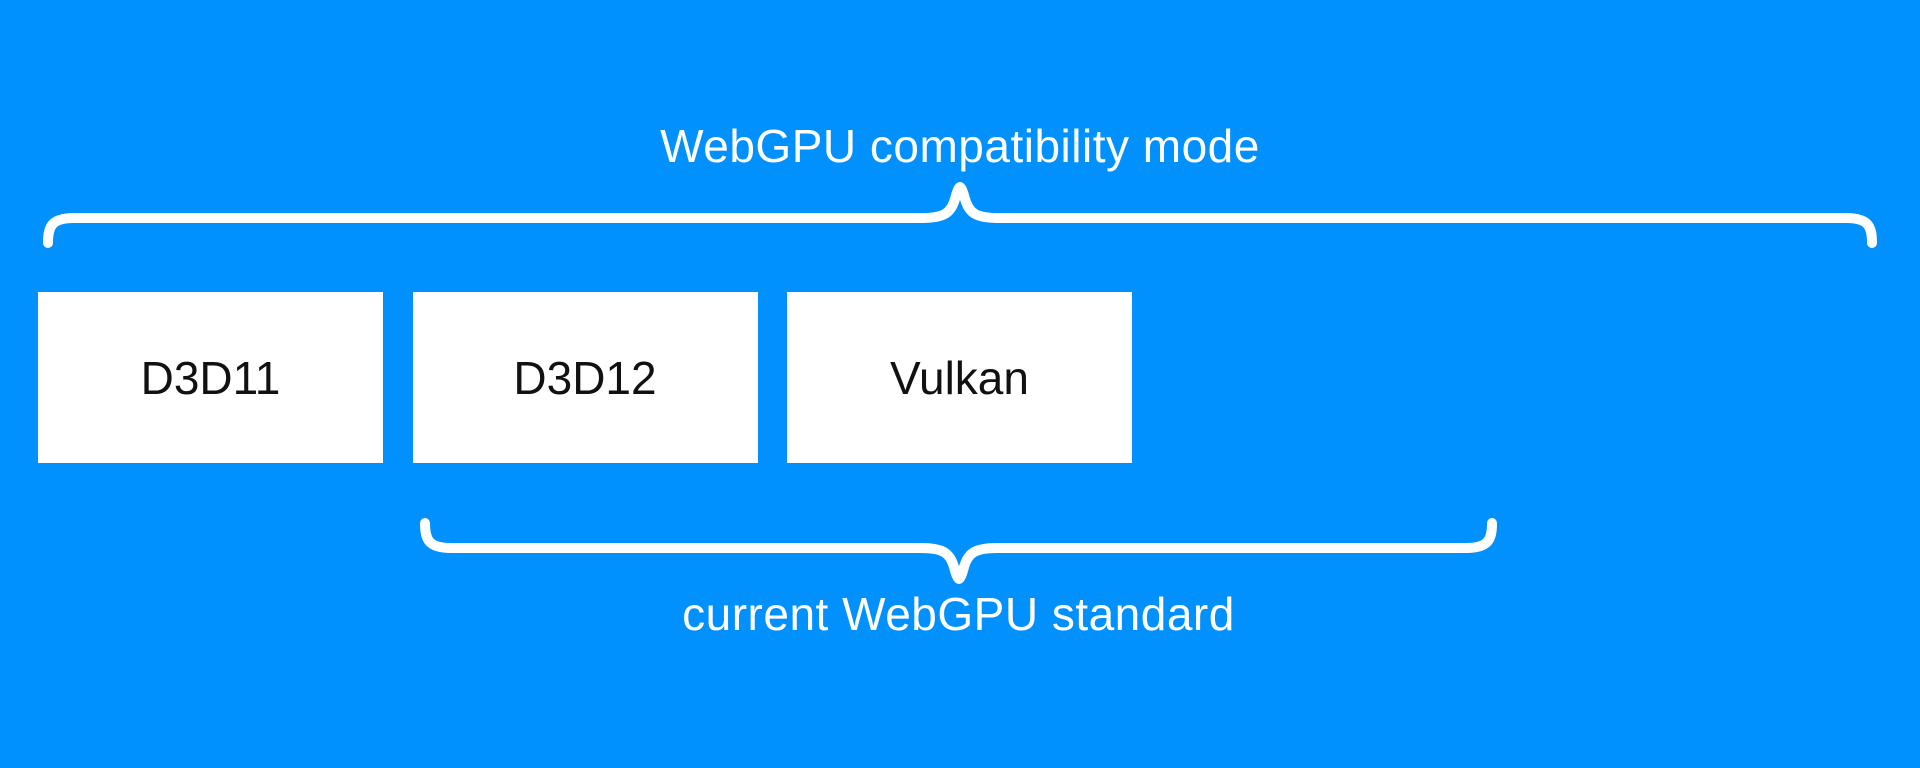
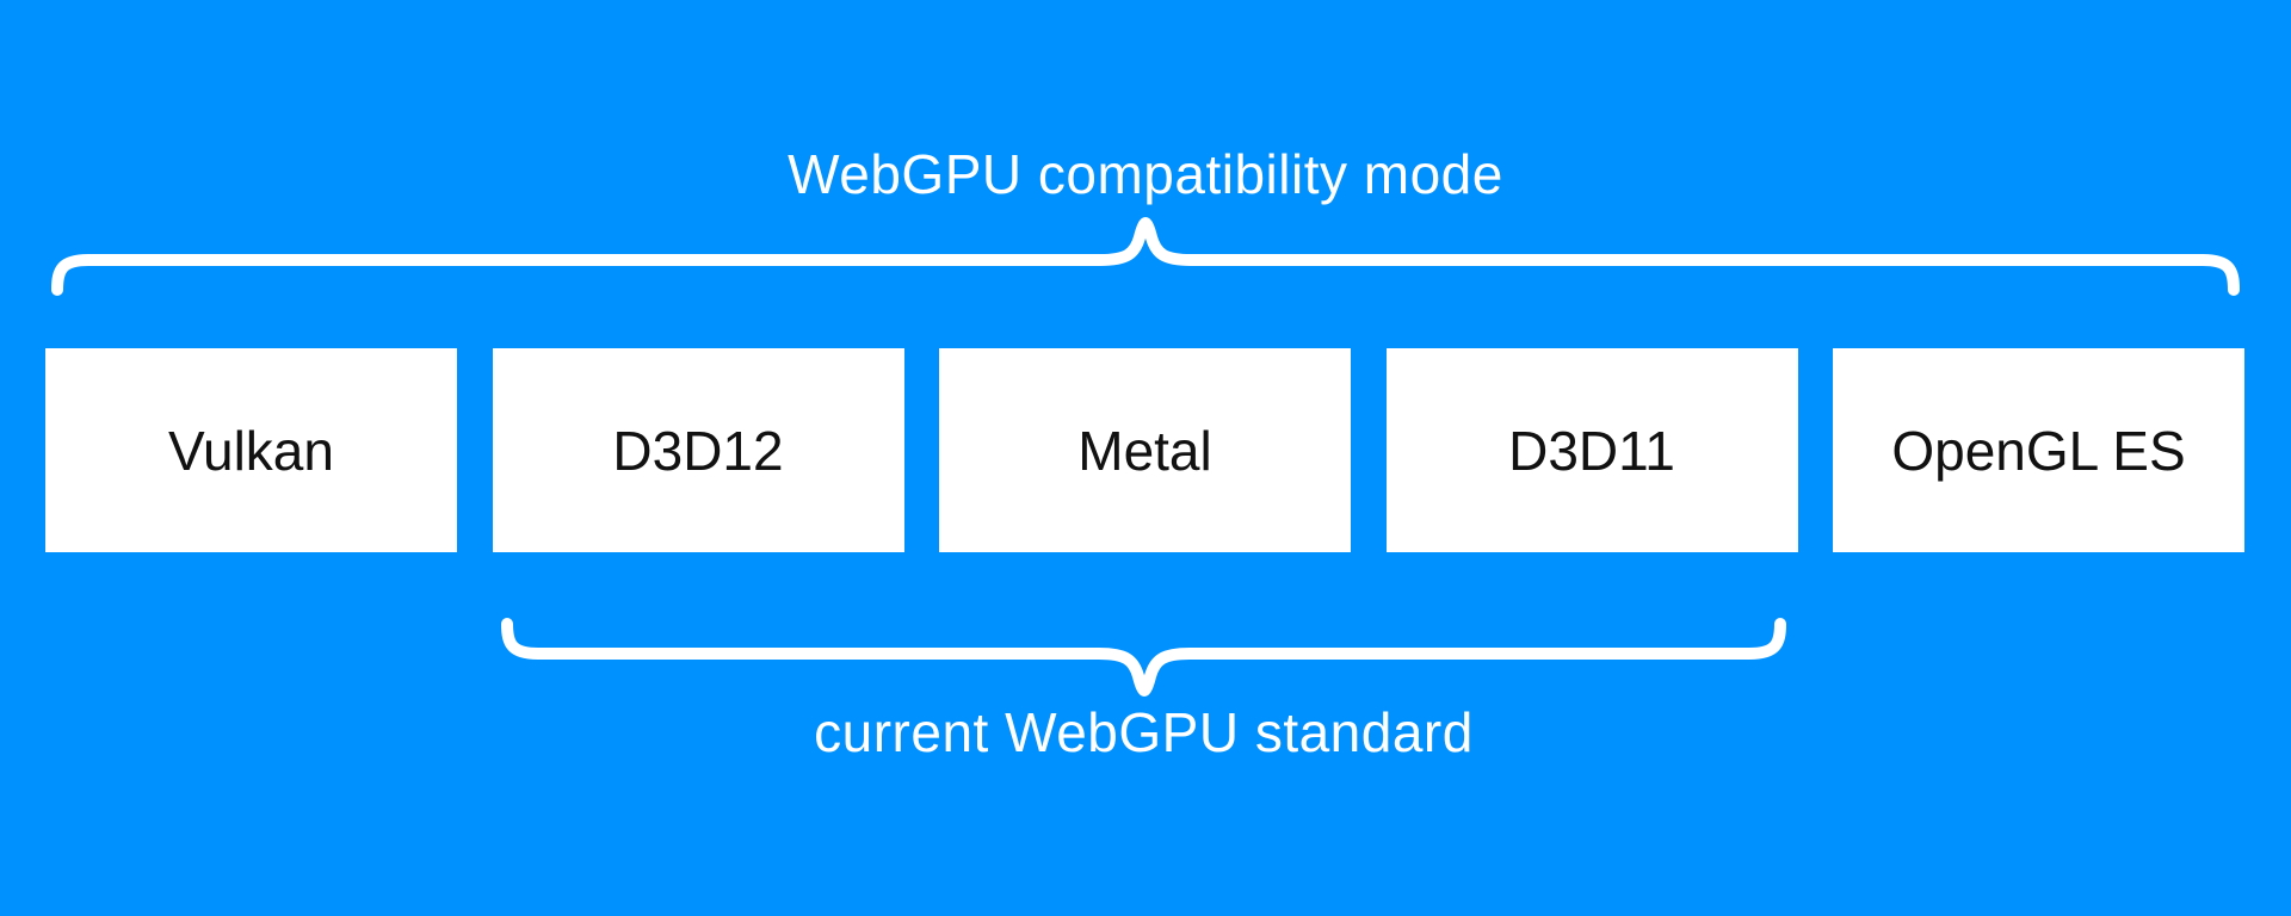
  WebGPU compatibility mode
- D3D11
+ Vulkan
  D3D12
+ Metal
- Vulkan
+ D3D11
+ OpenGL ES
  current WebGPU standard
